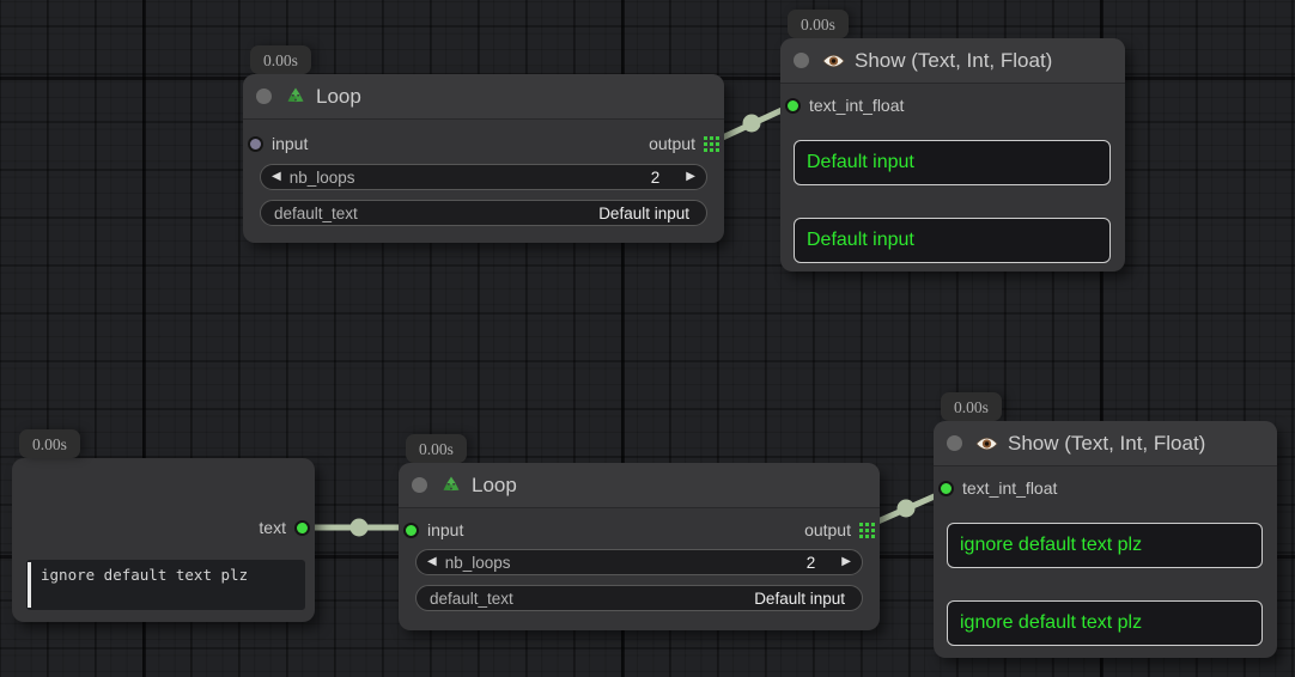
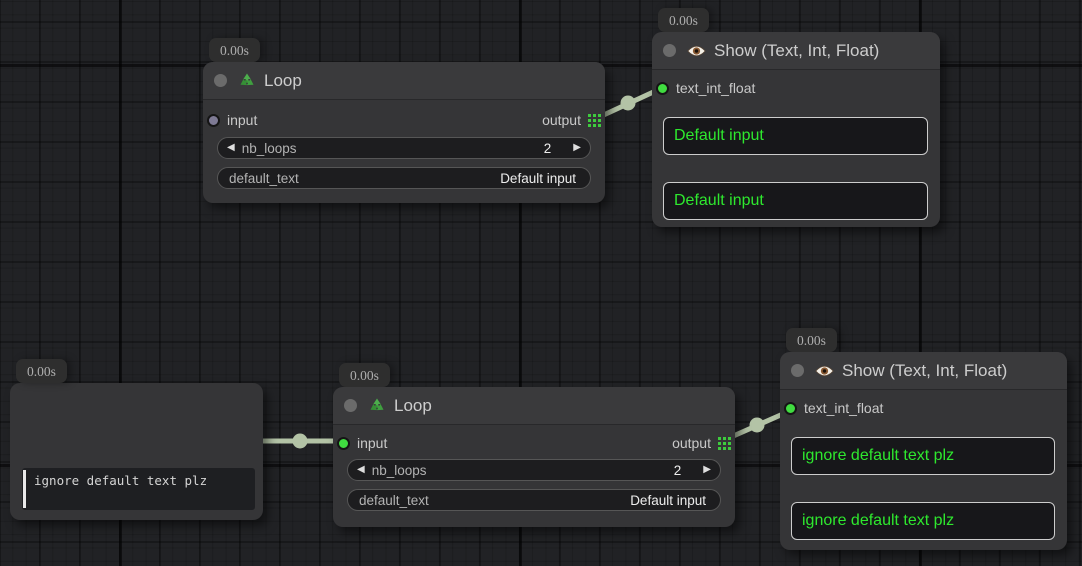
  0.00s
  Loop
  input
  output
  ◀
  nb_loops
  2
  ▶
  default_text
  Default input
  0.00s
  Show (Text, Int, Float)
  text_int_float
  Default input
  Default input
  0.00s
- text
  ignore default text plz
  0.00s
  Loop
  input
  output
  ◀
  nb_loops
  2
  ▶
  default_text
  Default input
  0.00s
  Show (Text, Int, Float)
  text_int_float
  ignore default text plz
  ignore default text plz
